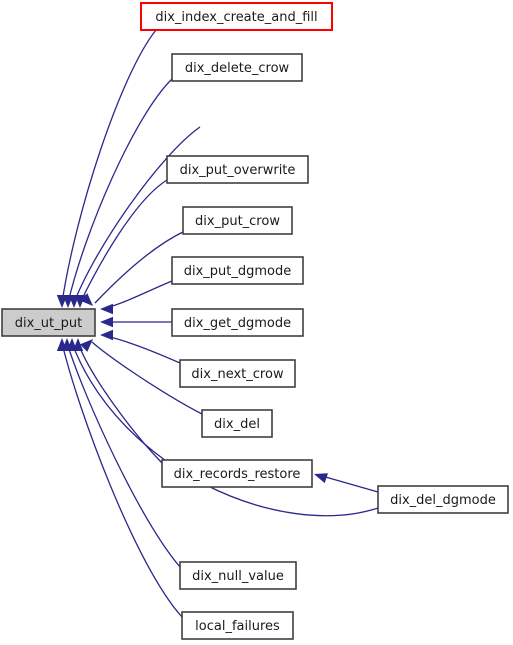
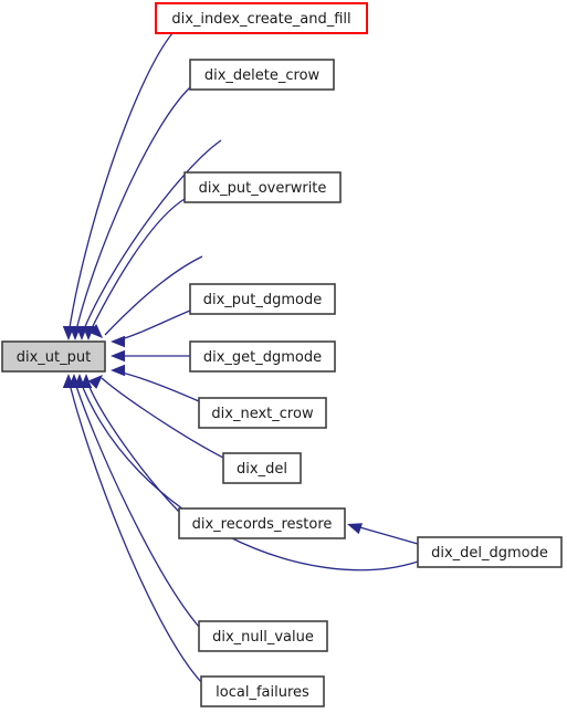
  dix_index_create_and_fill
  dix_delete_crow
  dix_put_overwrite
- dix_put_crow
  dix_put_dgmode
  dix_get_dgmode
  dix_next_crow
  dix_del
  dix_records_restore
  dix_del_dgmode
  dix_null_value
  local_failures
  dix_ut_put
